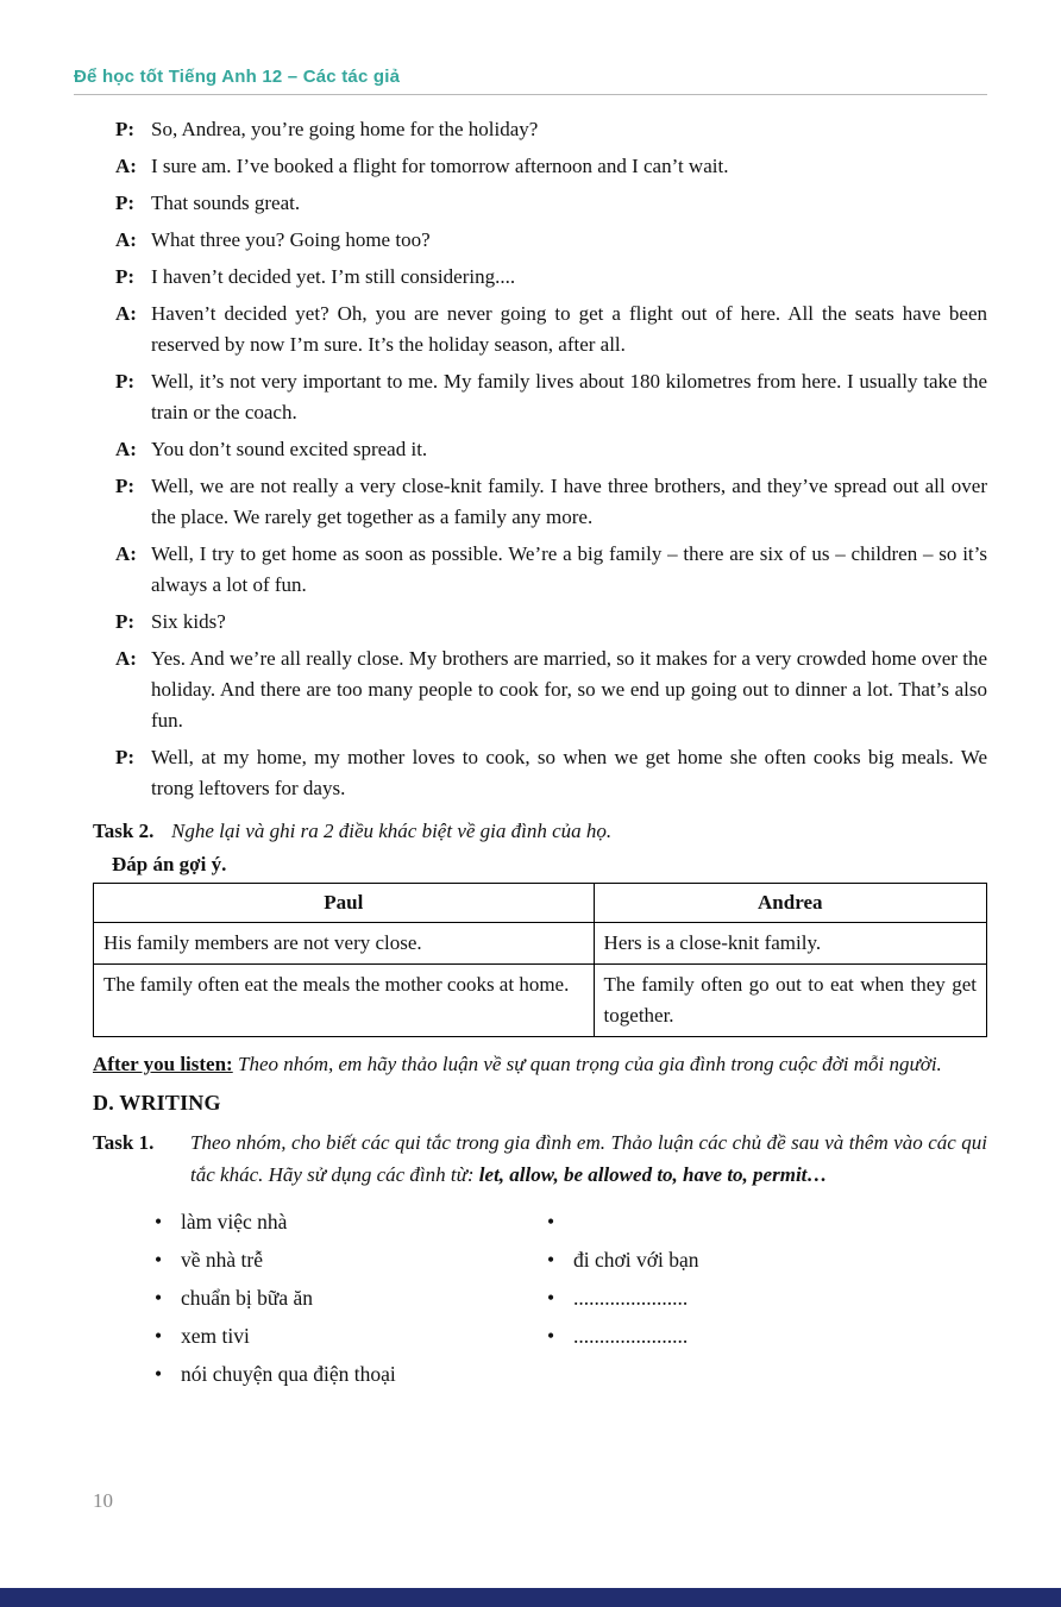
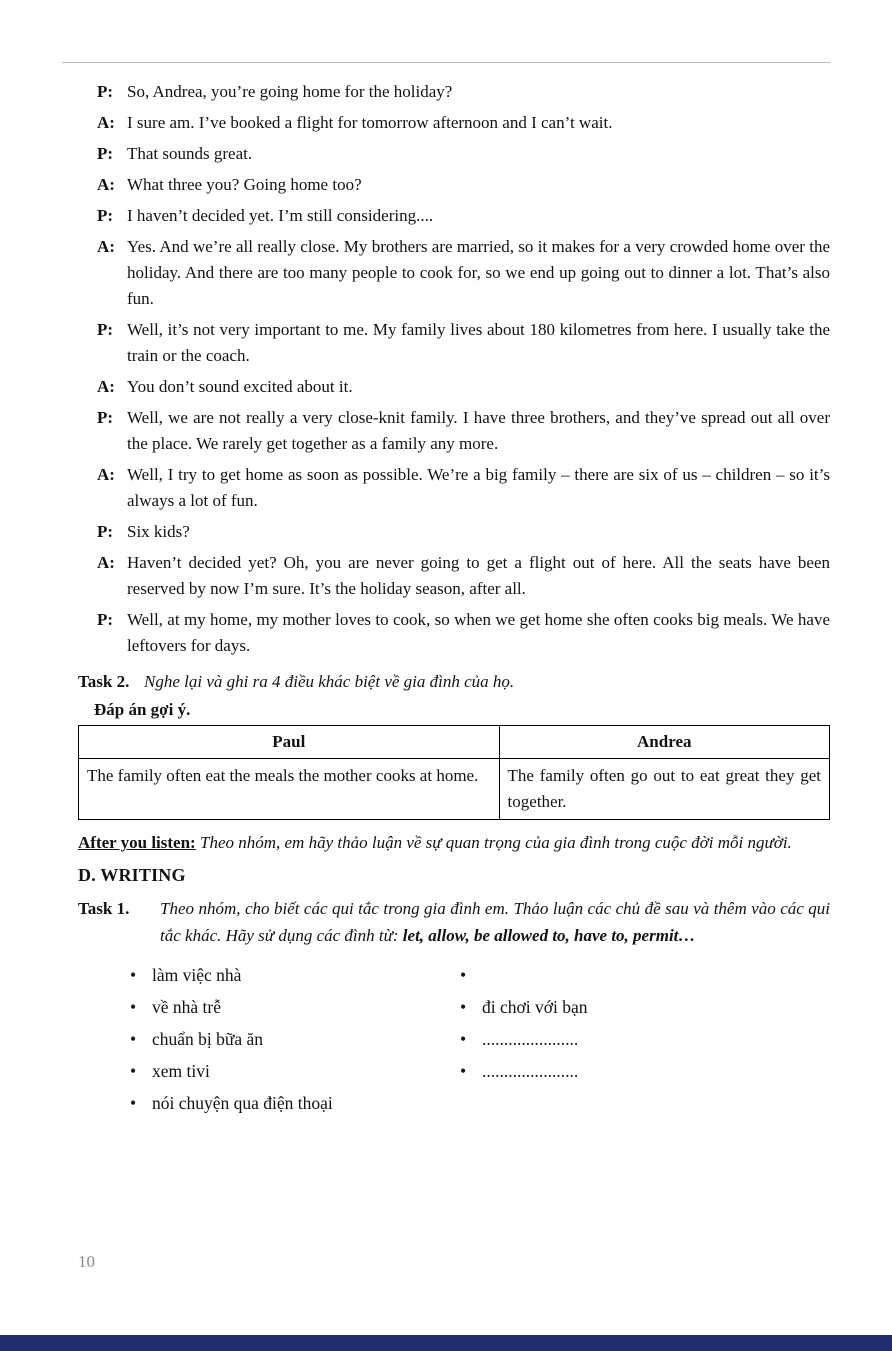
- Để học tốt Tiếng Anh 12 – Các tác giả
  P:
  So, Andrea, you’re going home for the holiday?
  A:
  I sure am. I’ve booked a flight for tomorrow afternoon and I can’t wait.
  P:
  That sounds great.
  A:
  What three you? Going home too?
  P:
  I haven’t decided yet. I’m still considering....
  A:
- Haven’t decided yet? Oh, you are never going to get a flight out of here. All the seats have been reserved by now I’m sure. It’s the holiday season, after all.
+ Yes. And we’re all really close. My brothers are married, so it makes for a very crowded home over the holiday. And there are too many people to cook for, so we end up going out to dinner a lot. That’s also fun.
  P:
  Well, it’s not very important to me. My family lives about 180 kilometres from here. I usually take the train or the coach.
  A:
- You don’t sound excited spread it.
+ You don’t sound excited about it.
  P:
  Well, we are not really a very close-knit family. I have three brothers, and they’ve spread out all over the place. We rarely get together as a family any more.
  A:
  Well, I try to get home as soon as possible. We’re a big family – there are six of us – children – so it’s always a lot of fun.
  P:
  Six kids?
  A:
- Yes. And we’re all really close. My brothers are married, so it makes for a very crowded home over the holiday. And there are too many people to cook for, so we end up going out to dinner a lot. That’s also fun.
+ Haven’t decided yet? Oh, you are never going to get a flight out of here. All the seats have been reserved by now I’m sure. It’s the holiday season, after all.
  P:
- Well, at my home, my mother loves to cook, so when we get home she often cooks big meals. We trong leftovers for days.
+ Well, at my home, my mother loves to cook, so when we get home she often cooks big meals. We have leftovers for days.
  Task 2.
- Nghe lại và ghi ra 2 điều khác biệt về gia đình của họ.
+ Nghe lại và ghi ra 4 điều khác biệt về gia đình của họ.
  Đáp án gợi ý.
  Paul	Andrea
- His family members are not very close.	Hers is a close-knit family.
- The family often eat the meals the mother cooks at home.	The family often go out to eat when they get together.
+ The family often eat the meals the mother cooks at home.	The family often go out to eat great they get together.
  After you listen: Theo nhóm, em hãy thảo luận về sự quan trọng của gia đình trong cuộc đời mỗi người.
  D. WRITING
  Task 1.
  Theo nhóm, cho biết các qui tắc trong gia đình em. Thảo luận các chủ đề sau và thêm vào các qui tắc khác. Hãy sử dụng các đình từ: let, allow, be allowed to, have to, permit…
  •
  làm việc nhà
  •
  về nhà trễ
  •
  chuẩn bị bữa ăn
  •
  xem tivi
  •
  nói chuyện qua điện thoại
  •
  •
  đi chơi với bạn
  •
  ......................
  •
  ......................
  10
